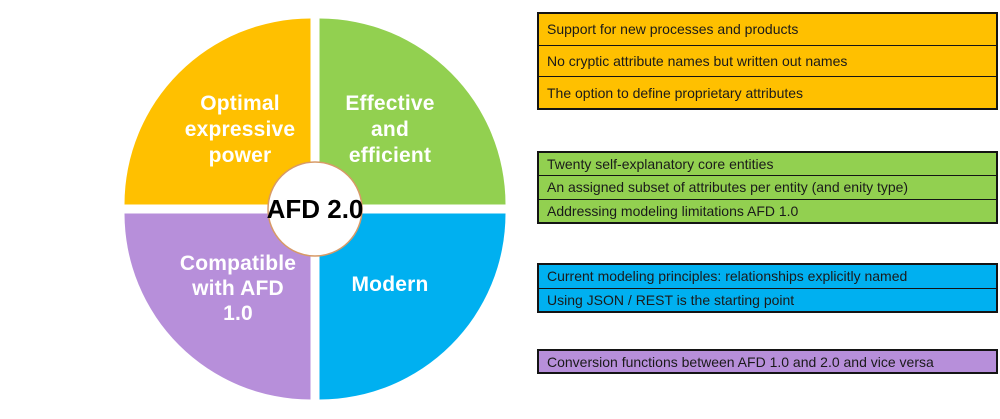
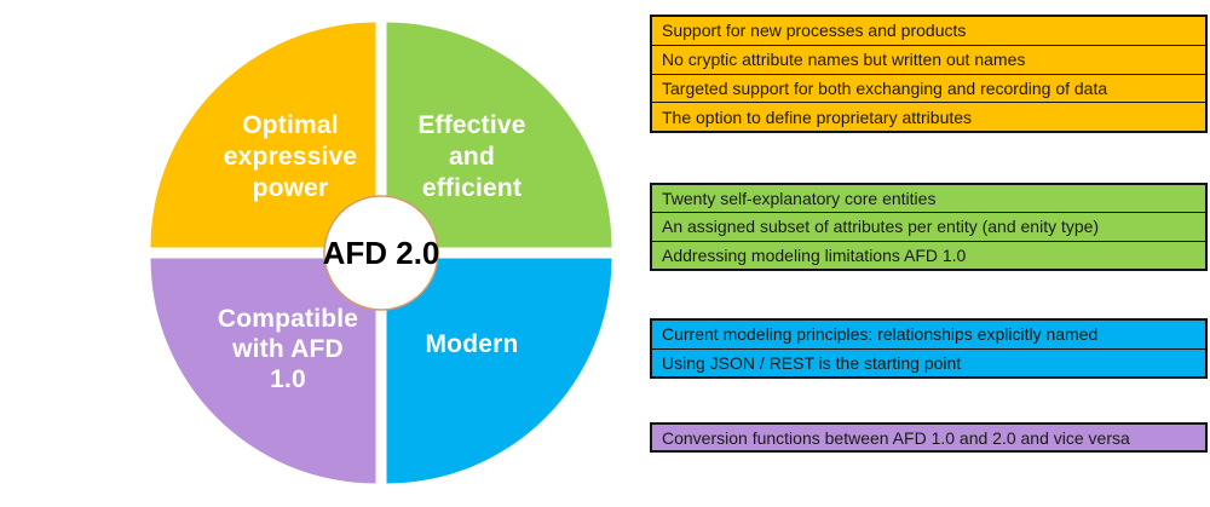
  Optimal
  expressive
  power
  Effective
  and
  efficient
  Compatible
  with AFD
  1.0
  Modern
  AFD 2.0
  Support for new processes and products
  No cryptic attribute names but written out names
+ Targeted support for both exchanging and recording of data
  The option to define proprietary attributes
  Twenty self-explanatory core entities
  An assigned subset of attributes per entity (and enity type)
  Addressing modeling limitations AFD 1.0
  Current modeling principles: relationships explicitly named
  Using JSON / REST is the starting point
  Conversion functions between AFD 1.0 and 2.0 and vice versa
